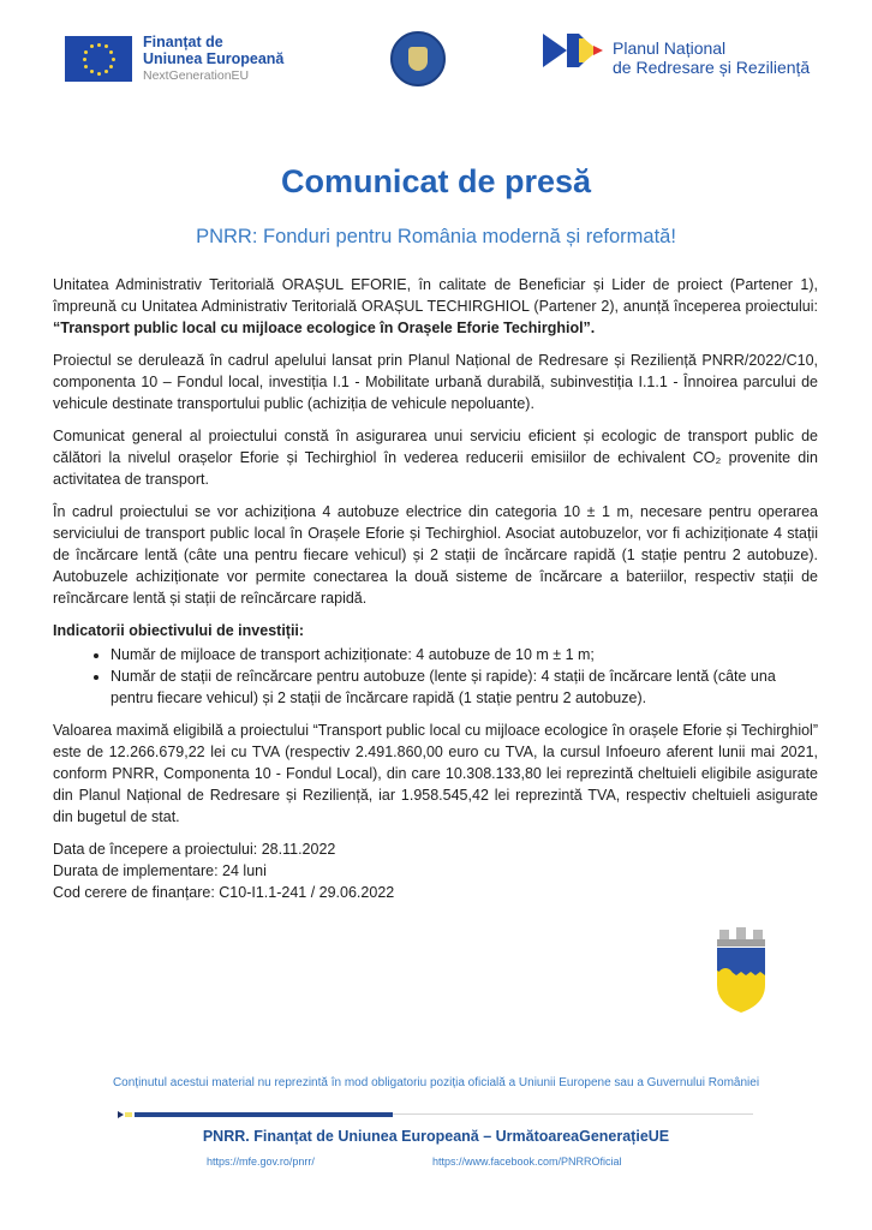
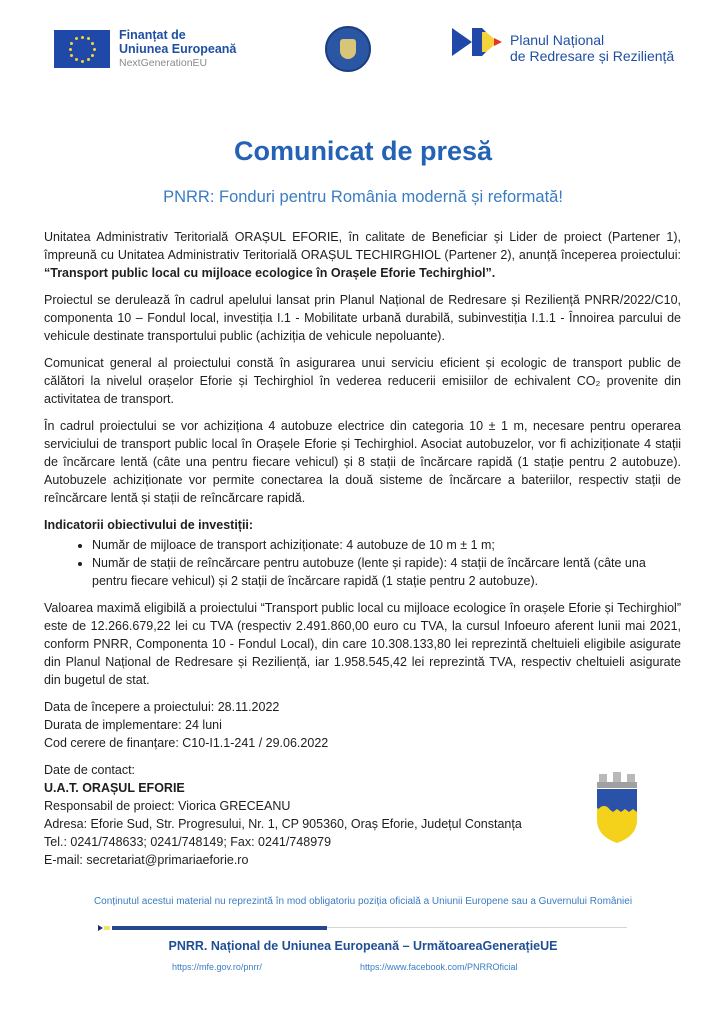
  Finanțat de
  Uniunea Europeană
  NextGenerationEU
  Planul Național
  de Redresare și Reziliență
  Comunicat de presă
  PNRR: Fonduri pentru România modernă și reformată!
  Unitatea Administrativ Teritorială ORAȘUL EFORIE, în calitate de Beneficiar și Lider de proiect (Partener 1), împreună cu Unitatea Administrativ Teritorială ORAȘUL TECHIRGHIOL (Partener 2), anunță începerea proiectului: “Transport public local cu mijloace ecologice în Orașele Eforie Techirghiol”.
  Proiectul se derulează în cadrul apelului lansat prin Planul Național de Redresare și Reziliență PNRR/2022/C10, componenta 10 – Fondul local, investiția I.1 - Mobilitate urbană durabilă, subinvestiția I.1.1 - Înnoirea parcului de vehicule destinate transportului public (achiziția de vehicule nepoluante).
  Comunicat general al proiectului constă în asigurarea unui serviciu eficient și ecologic de transport public de călători la nivelul orașelor Eforie și Techirghiol în vederea reducerii emisiilor de echivalent CO₂ provenite din activitatea de transport.
- În cadrul proiectului se vor achiziționa 4 autobuze electrice din categoria 10 ± 1 m, necesare pentru operarea serviciului de transport public local în Orașele Eforie și Techirghiol. Asociat autobuzelor, vor fi achiziționate 4 stații de încărcare lentă (câte una pentru fiecare vehicul) și 2 stații de încărcare rapidă (1 stație pentru 2 autobuze). Autobuzele achiziționate vor permite conectarea la două sisteme de încărcare a bateriilor, respectiv stații de reîncărcare lentă și stații de reîncărcare rapidă.
+ În cadrul proiectului se vor achiziționa 4 autobuze electrice din categoria 10 ± 1 m, necesare pentru operarea serviciului de transport public local în Orașele Eforie și Techirghiol. Asociat autobuzelor, vor fi achiziționate 4 stații de încărcare lentă (câte una pentru fiecare vehicul) și 8 stații de încărcare rapidă (1 stație pentru 2 autobuze). Autobuzele achiziționate vor permite conectarea la două sisteme de încărcare a bateriilor, respectiv stații de reîncărcare lentă și stații de reîncărcare rapidă.
  Indicatorii obiectivului de investiții:
  Număr de mijloace de transport achiziționate: 4 autobuze de 10 m ± 1 m;
  Număr de stații de reîncărcare pentru autobuze (lente și rapide): 4 stații de încărcare lentă (câte una pentru fiecare vehicul) și 2 stații de încărcare rapidă (1 stație pentru 2 autobuze).
  Valoarea maximă eligibilă a proiectului “Transport public local cu mijloace ecologice în orașele Eforie și Techirghiol” este de 12.266.679,22 lei cu TVA (respectiv 2.491.860,00 euro cu TVA, la cursul Infoeuro aferent lunii mai 2021, conform PNRR, Componenta 10 - Fondul Local), din care 10.308.133,80 lei reprezintă cheltuieli eligibile asigurate din Planul Național de Redresare și Reziliență, iar 1.958.545,42 lei reprezintă TVA, respectiv cheltuieli asigurate din bugetul de stat.
  Data de începere a proiectului: 28.11.2022
  Durata de implementare: 24 luni
  Cod cerere de finanțare: C10-I1.1-241 / 29.06.2022
+ Date de contact:
+ U.A.T. ORAȘUL EFORIE
+ Responsabil de proiect: Viorica GRECEANU
+ Adresa: Eforie Sud, Str. Progresului, Nr. 1, CP 905360, Oraș Eforie, Județul Constanța
+ Tel.: 0241/748633; 0241/748149; Fax: 0241/748979
+ E-mail: secretariat@primariaeforie.ro
  Conținutul acestui material nu reprezintă în mod obligatoriu poziția oficială a Uniunii Europene sau a Guvernului României
- PNRR. Finanțat de Uniunea Europeană – UrmătoareaGenerațieUE
+ PNRR. Național de Uniunea Europeană – UrmătoareaGenerațieUE
  https://mfe.gov.ro/pnrr/
  https://www.facebook.com/PNRROficial
